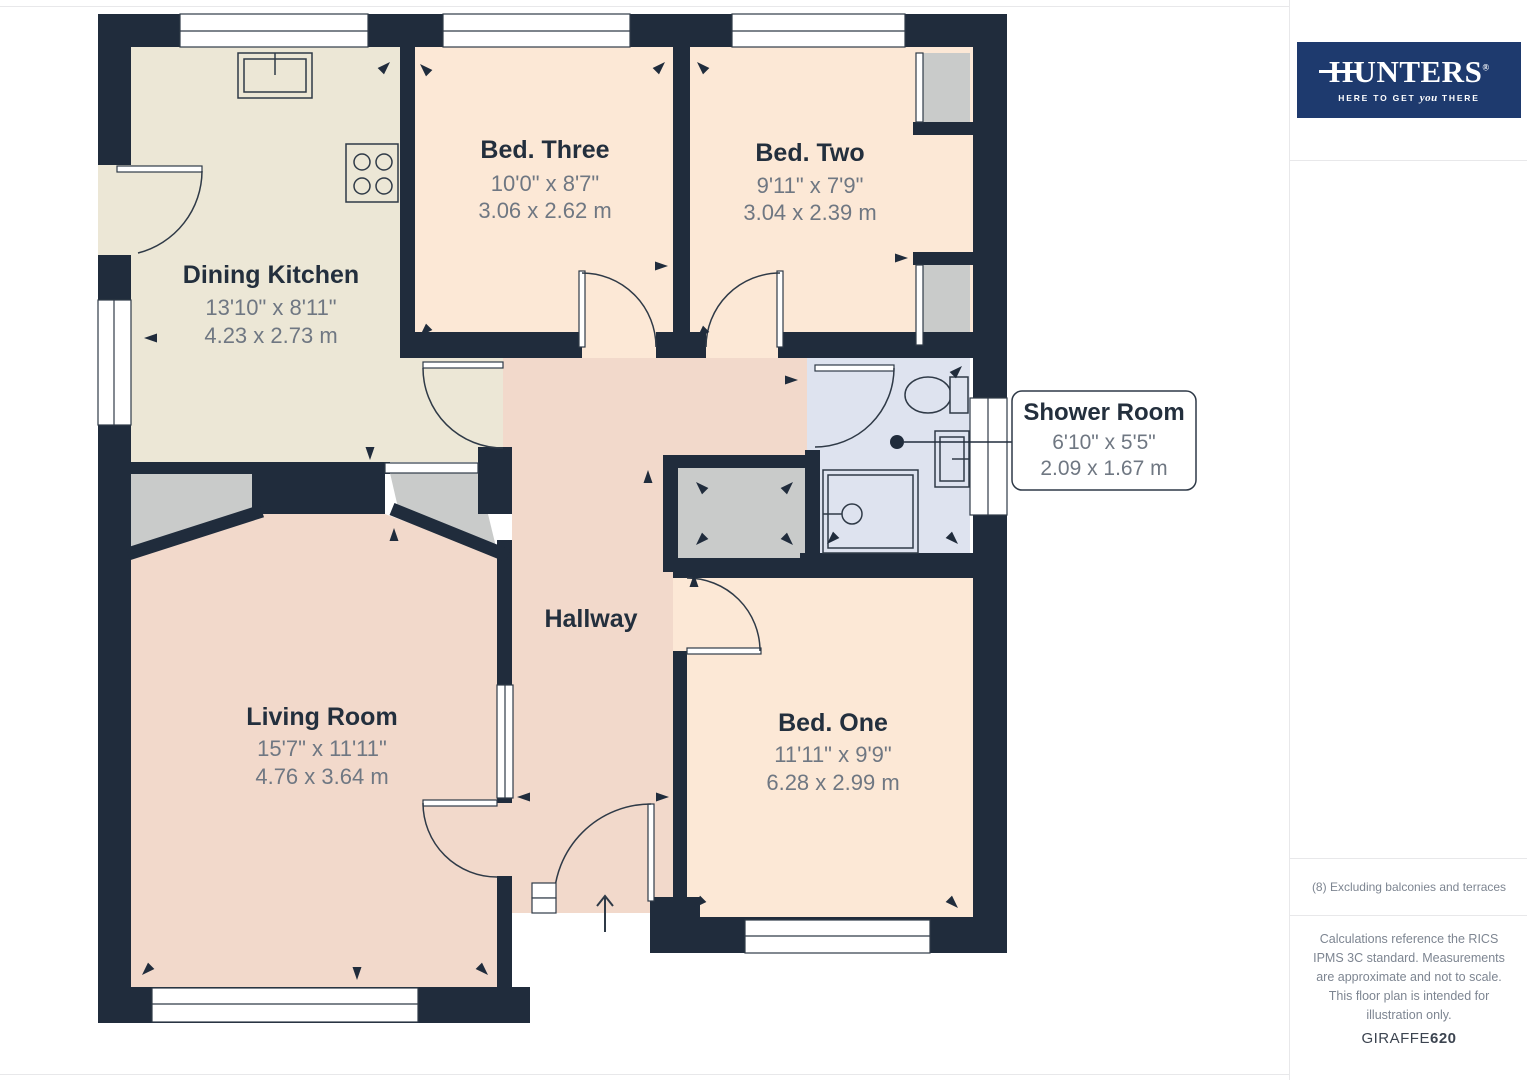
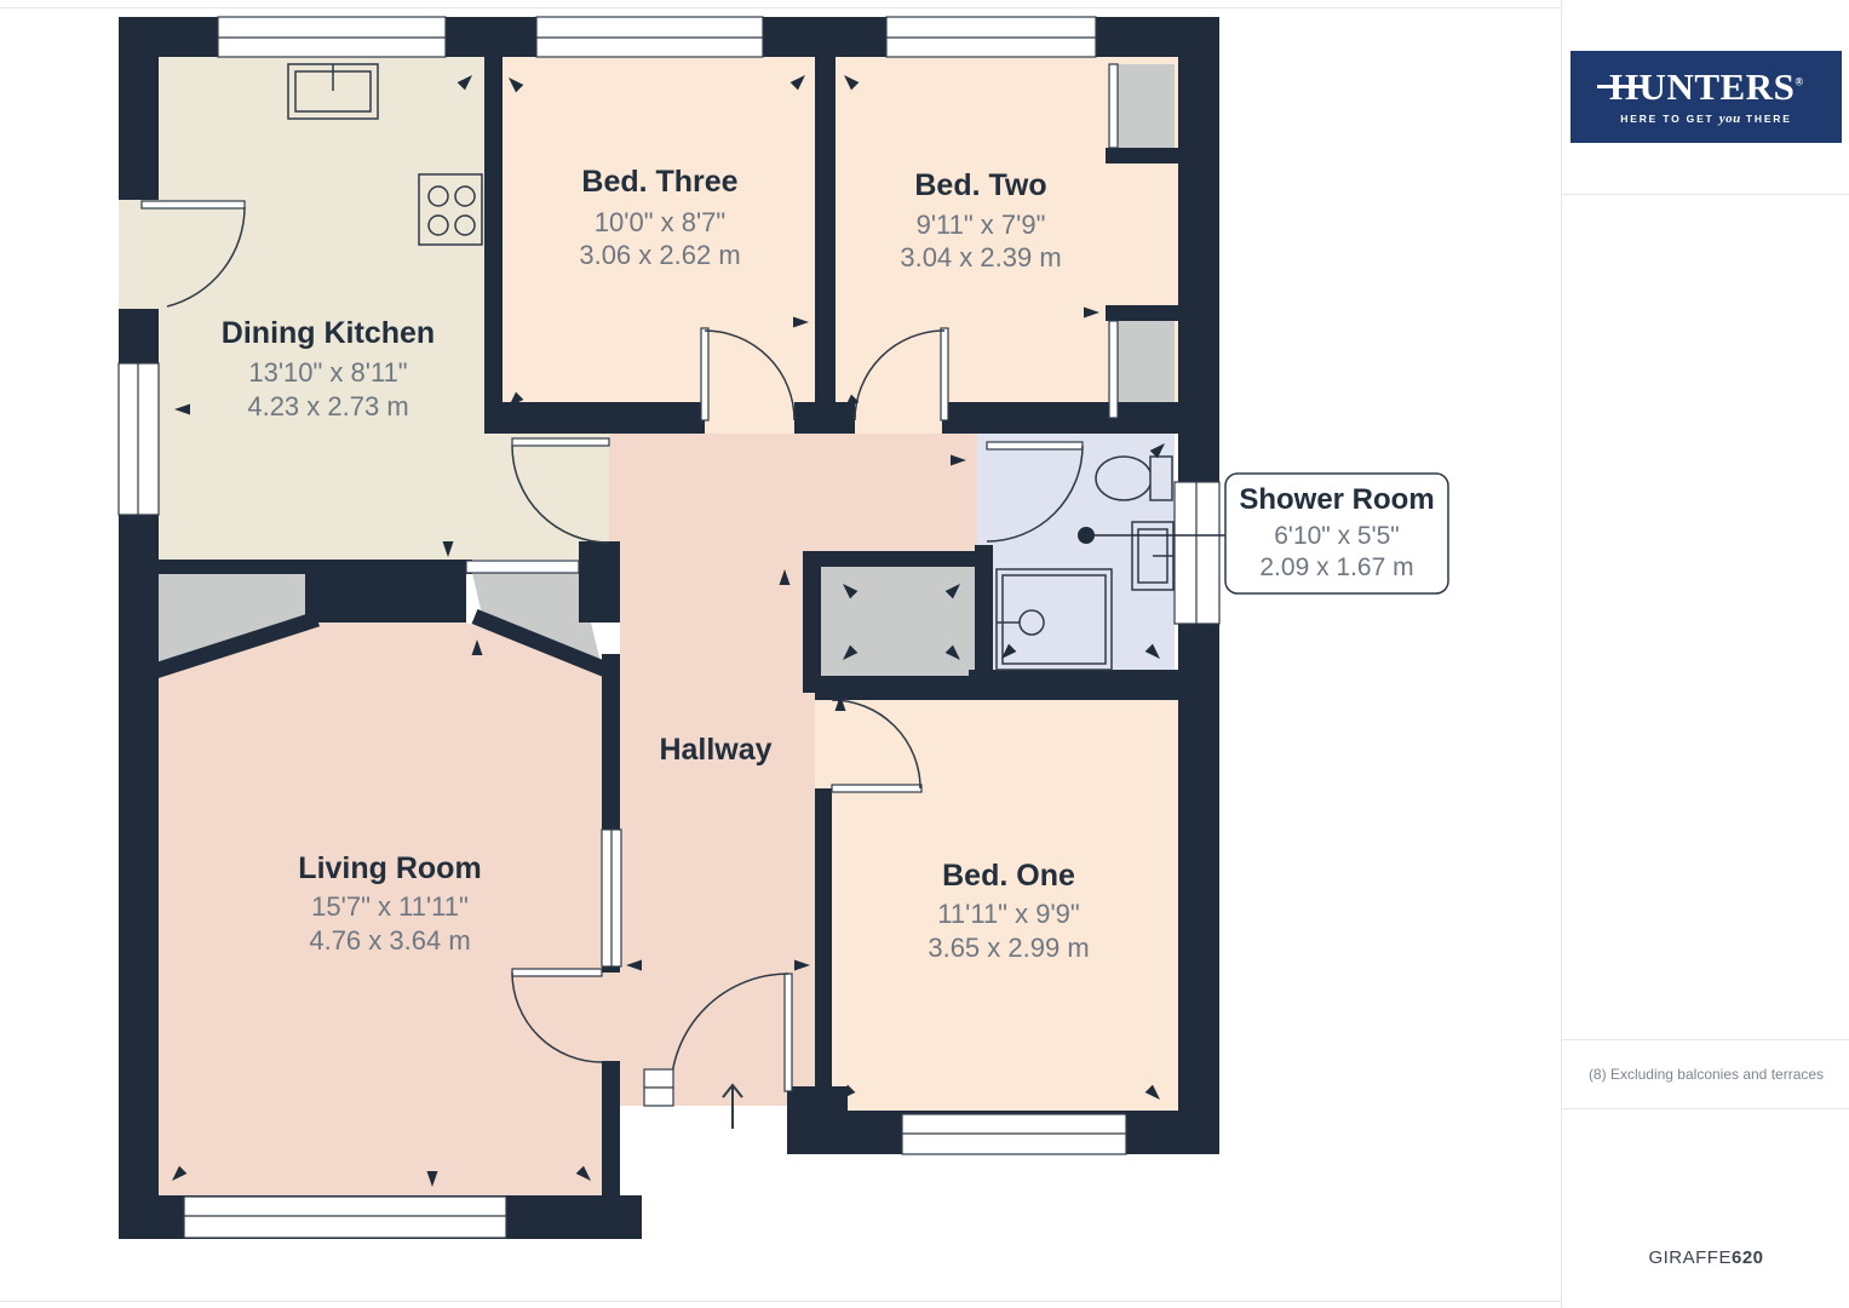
  Shower Room
  6'10" x 5'5"
  2.09 x 1.67 m
  Dining Kitchen
  13'10" x 8'11"
  4.23 x 2.73 m
  Bed. Three
  10'0" x 8'7"
  3.06 x 2.62 m
  Bed. Two
  9'11" x 7'9"
  3.04 x 2.39 m
  Hallway
  Living Room
  15'7" x 11'11"
  4.76 x 3.64 m
  Bed. One
  11'11" x 9'9"
- 6.28 x 2.99 m
+ 3.65 x 2.99 m
  UNTERS®
  HERE TO GET you THERE
  (8) Excluding balconies and terraces
- Calculations reference the RICS IPMS 3C standard. Measurements are approximate and not to scale. This floor plan is intended for illustration only.
  GIRAFFE620
